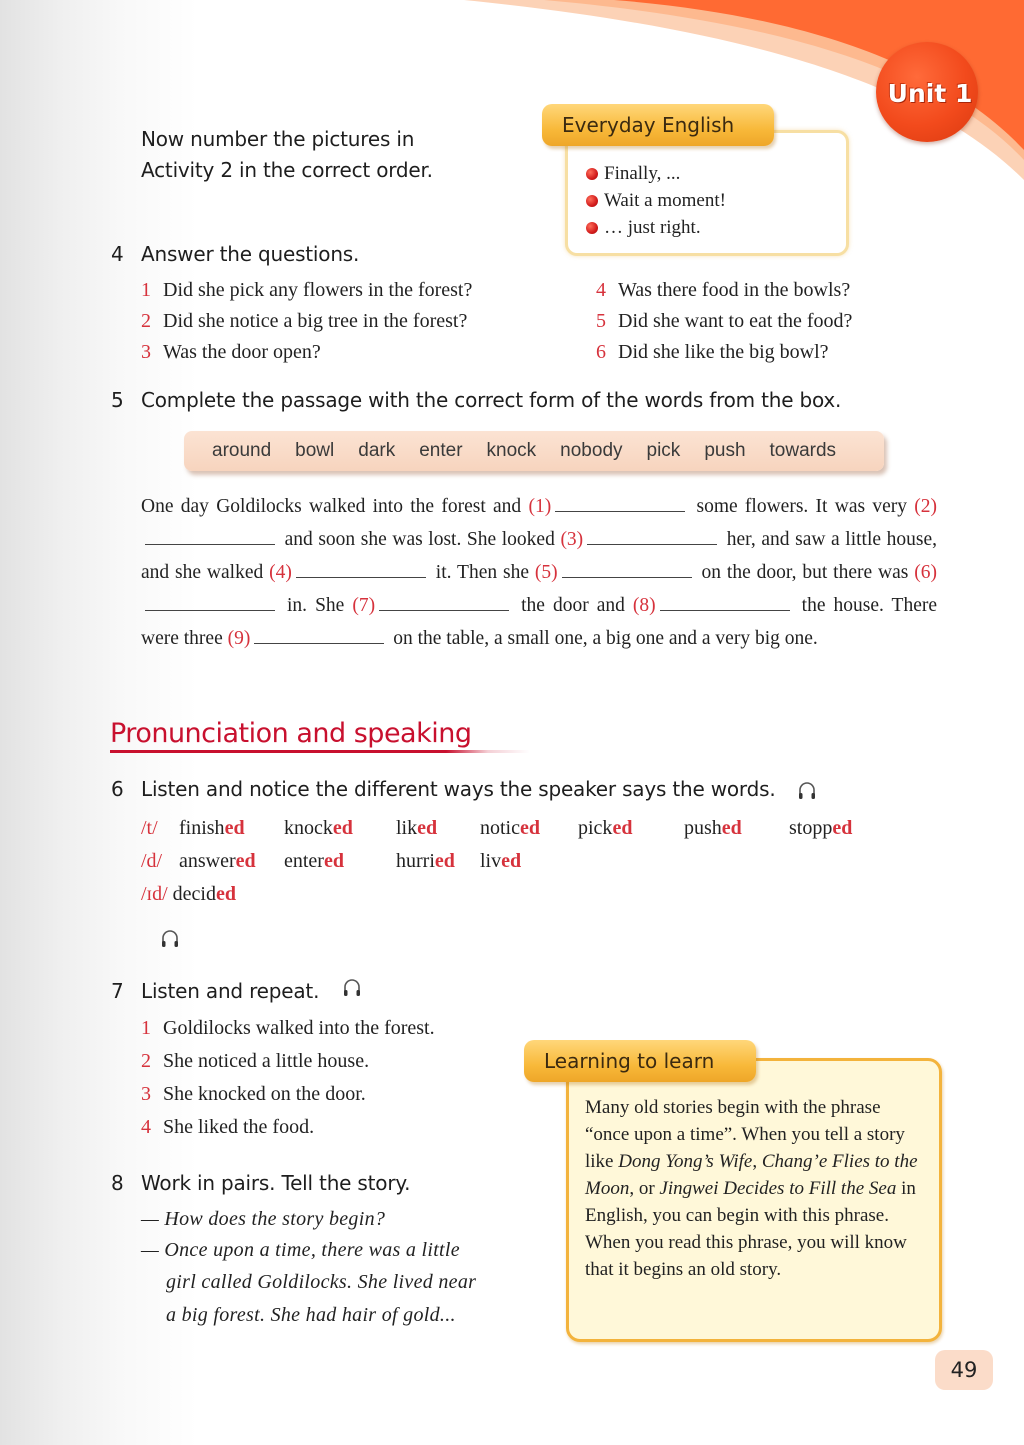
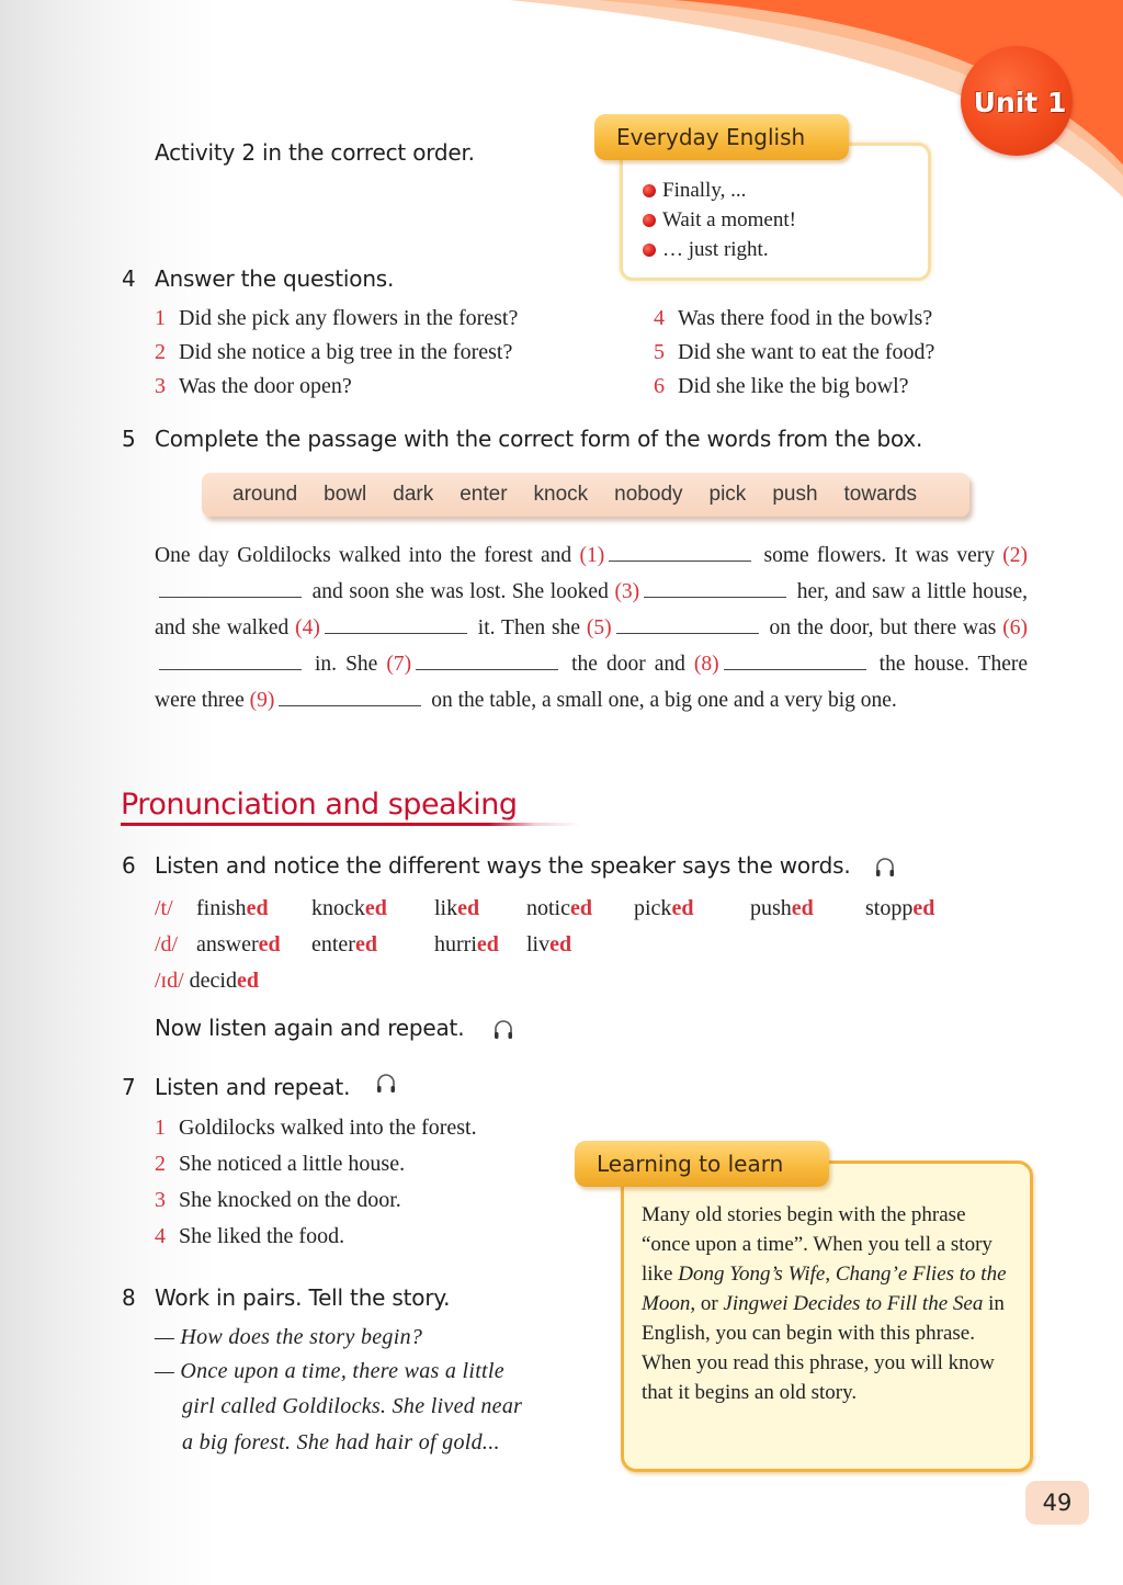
  Unit 1
- Now number the pictures in
  Activity 2 in the correct order.
  Everyday English
  Finally, ...
  Wait a moment!
  … just right.
  4 Answer the questions.
  1 Did she pick any flowers in the forest?
  2 Did she notice a big tree in the forest?
  3 Was the door open?
  4 Was there food in the bowls?
  5 Did she want to eat the food?
  6 Did she like the big bowl?
  5 Complete the passage with the correct form of the words from the box.
  around
  bowl
  dark
  enter
  knock
  nobody
  pick
  push
  towards
  One day Goldilocks walked into the forest and (1) some flowers. It was very (2) and soon she was lost. She looked (3) her, and saw a little house, and she walked (4) it. Then she (5) on the door, but there was (6) in. She (7) the door and (8) the house. There were three (9) on the table, a small one, a big one and a very big one.
  Pronunciation and speaking
  6 Listen and notice the different ways the speaker says the words.
  /t/ finished knocked liked noticed picked pushed stopped
  /d/ answered entered hurried lived
  /ɪd/ decided
+ Now listen again and repeat.
  7 Listen and repeat.
  1 Goldilocks walked into the forest.
  2 She noticed a little house.
  3 She knocked on the door.
  4 She liked the food.
  8 Work in pairs. Tell the story.
  — How does the story begin?
  — Once upon a time, there was a little
  girl called Goldilocks. She lived near
  a big forest. She had hair of gold...
  Learning to learn
  Many old stories begin with the phrase “once upon a time”. When you tell a story like Dong Yong’s Wife, Chang’e Flies to the Moon, or Jingwei Decides to Fill the Sea in English, you can begin with this phrase. When you read this phrase, you will know that it begins an old story.
  49
